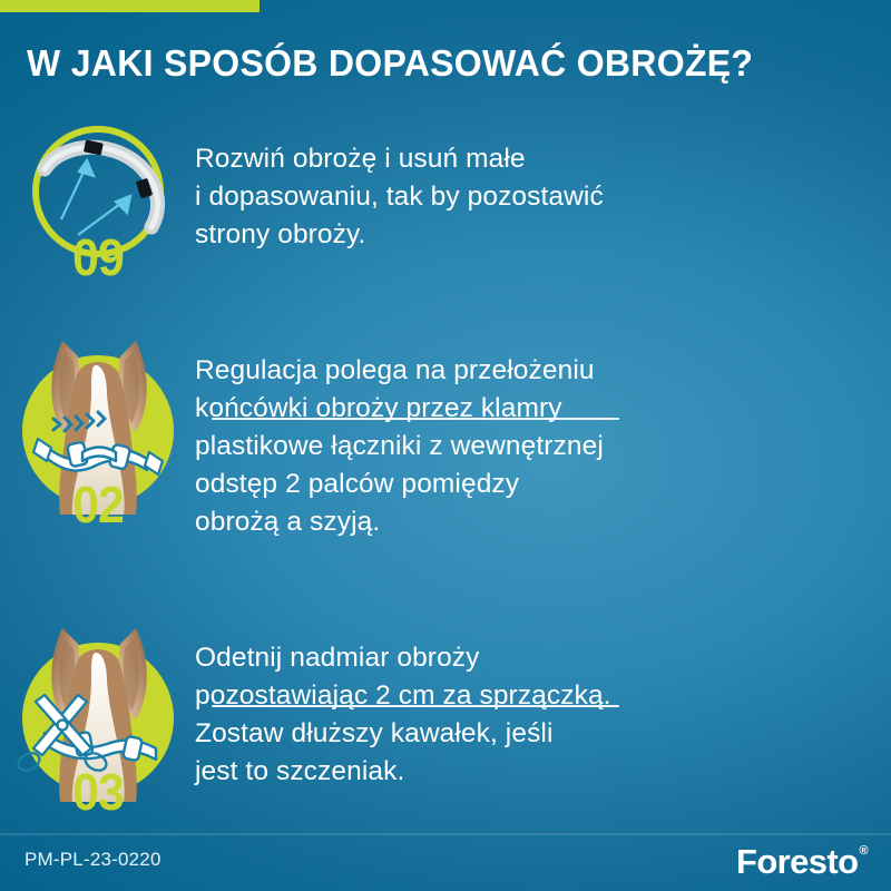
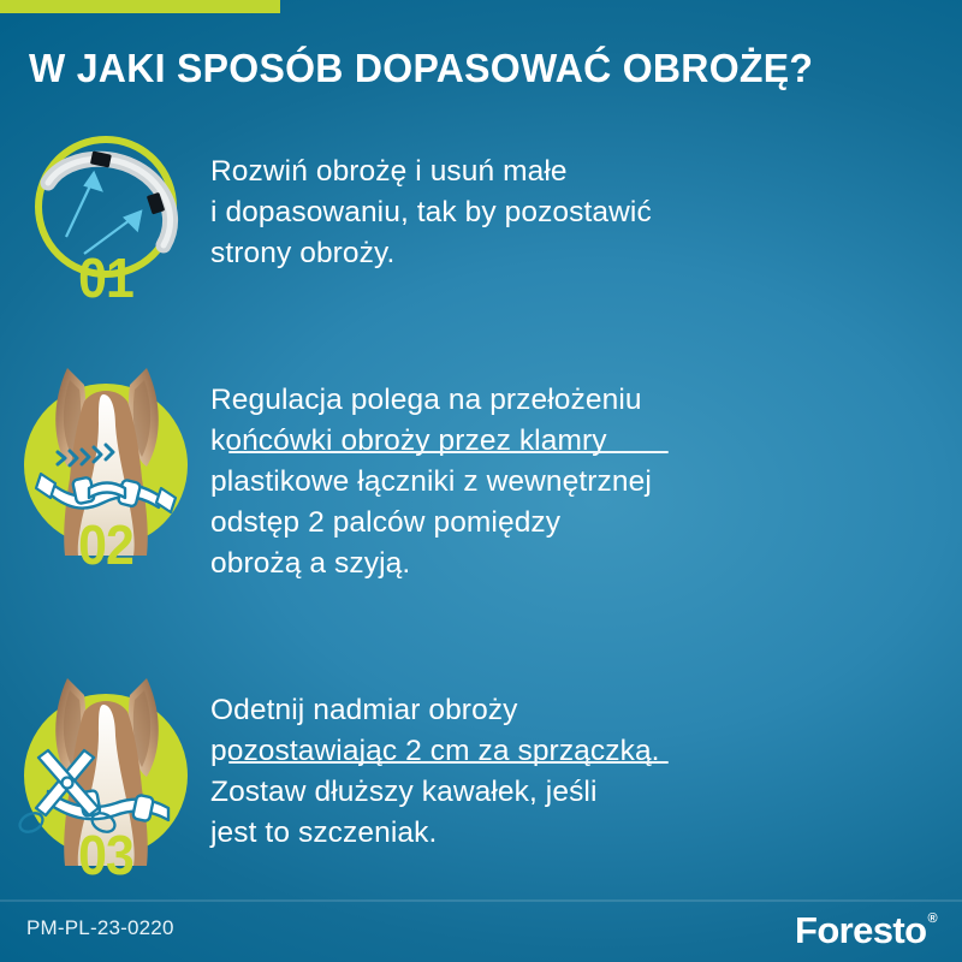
  W JAKI SPOSÓB DOPASOWAĆ OBROŻĘ?
- 09
+ 01
  Rozwiń obrożę i usuń małe
  i dopasowaniu, tak by pozostawić
  strony obroży.
  02
  Regulacja polega na przełożeniu
  końcówki obroży przez klamry
  plastikowe łączniki z wewnętrznej
  odstęp 2 palców pomiędzy
  obrożą a szyją.
  03
  Odetnij nadmiar obroży
  pozostawiając 2 cm za sprzączką.
  Zostaw dłuższy kawałek, jeśli
  jest to szczeniak.
  PM-PL-23-0220
  Foresto®
